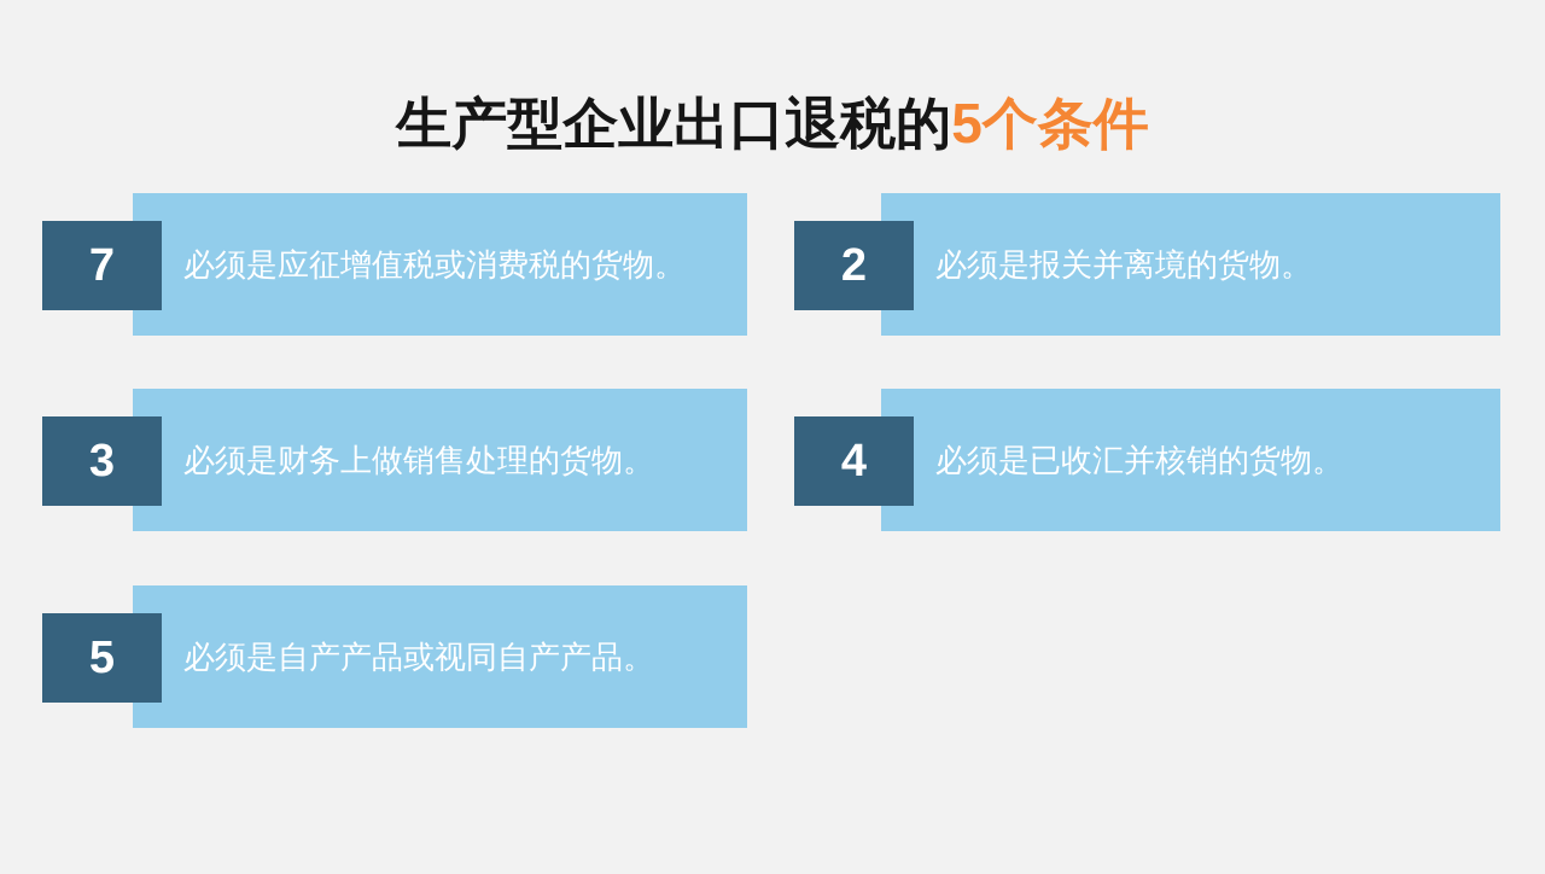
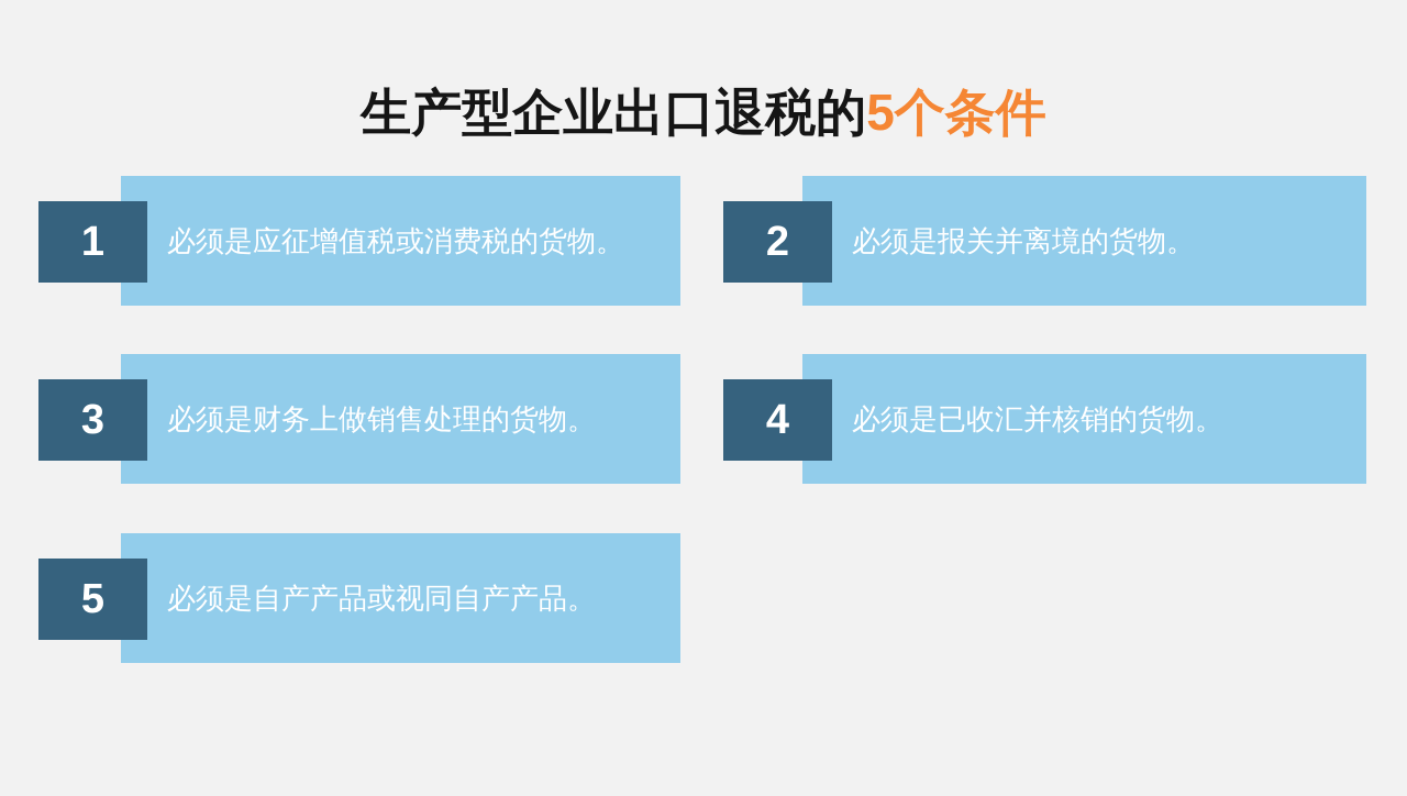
  生产型企业出口退税的5个条件
  必须是应征增值税或消费税的货物。
- 7
+ 1
  必须是报关并离境的货物。
  2
  必须是财务上做销售处理的货物。
  3
  必须是已收汇并核销的货物。
  4
  必须是自产产品或视同自产产品。
  5
